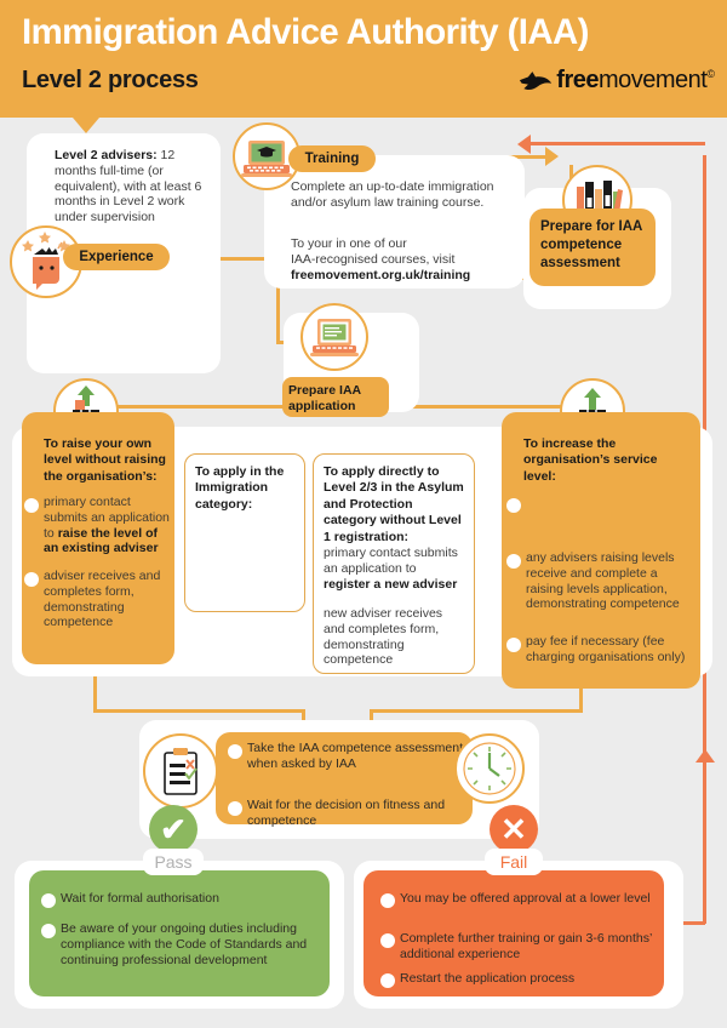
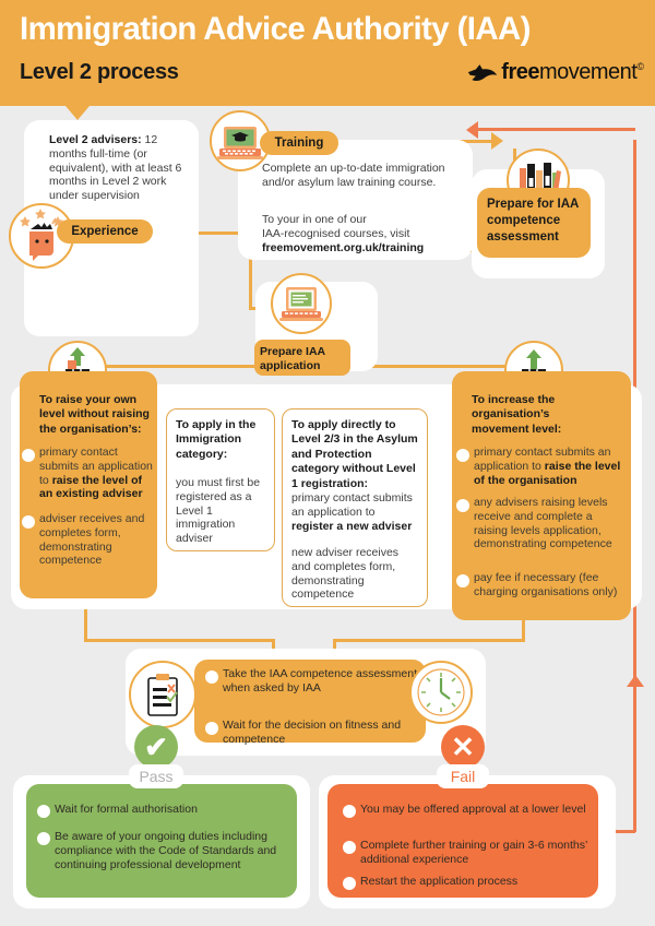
  Immigration Advice Authority (IAA)
  Level 2 process
  free
  movement
  ©
  Level 2 advisers: 12 months full-time (or equivalent), with at least 6 months in Level 2 work under supervision
  Experience
  Training
  Complete an up-to-date immigration and/or asylum law training course.
  To your in one of our
  IAA-recognised courses, visit
  freemovement.org.uk/training
  Prepare for IAA competence assessment
  Prepare IAA application
  To raise your own level without raising the organisation’s:
  primary contact submits an application to raise the level of an existing adviser
  adviser receives and completes form, demonstrating competence
  To apply in the Immigration category:
+ you must first be registered as a Level 1 immigration adviser
  To apply directly to Level 2/3 in the Asylum and Protection category without Level 1 registration:
  primary contact submits an application to register a new adviser
  new adviser receives and completes form, demonstrating competence
- To increase the organisation’s service level:
+ To increase the organisation’s movement level:
+ primary contact submits an application to raise the level of the organisation
  any advisers raising levels receive and complete a raising levels application, demonstrating competence
  pay fee if necessary (fee charging organisations only)
  Take the IAA competence assessmen when asked by IAA
  Wait for the decision on fitness and competence
  ✔
  Pass
  Wait for formal authorisation
  Be aware of your ongoing duties including compliance with the Code of Standards and continuing professional development
  ✕
  Fail
  You may be offered approval at a lower level
  Complete further training or gain 3-6 months’ additional experience
  Restart the application process
